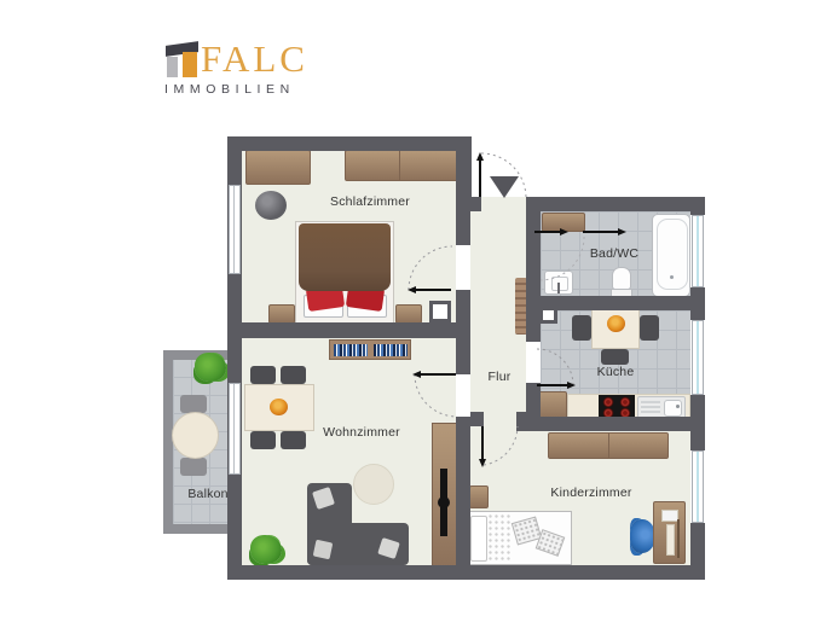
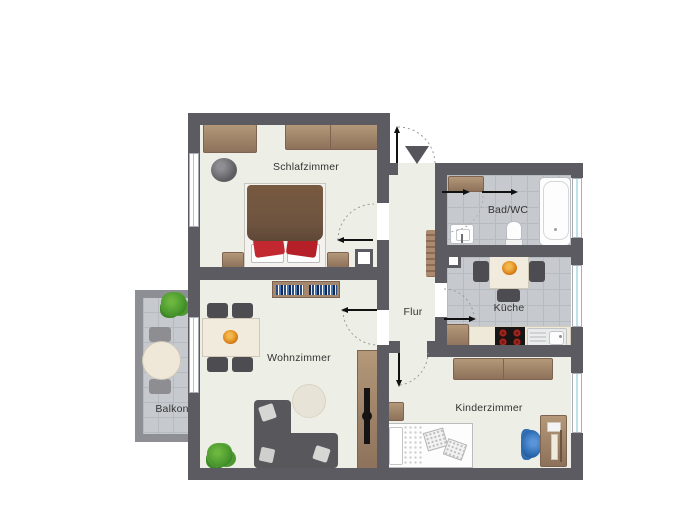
- FALC
- IMMOBILIEN
  Schlafzimmer
  Bad/WC
  Küche
  Flur
  Wohnzimmer
  Balkon
  Kinderzimmer
